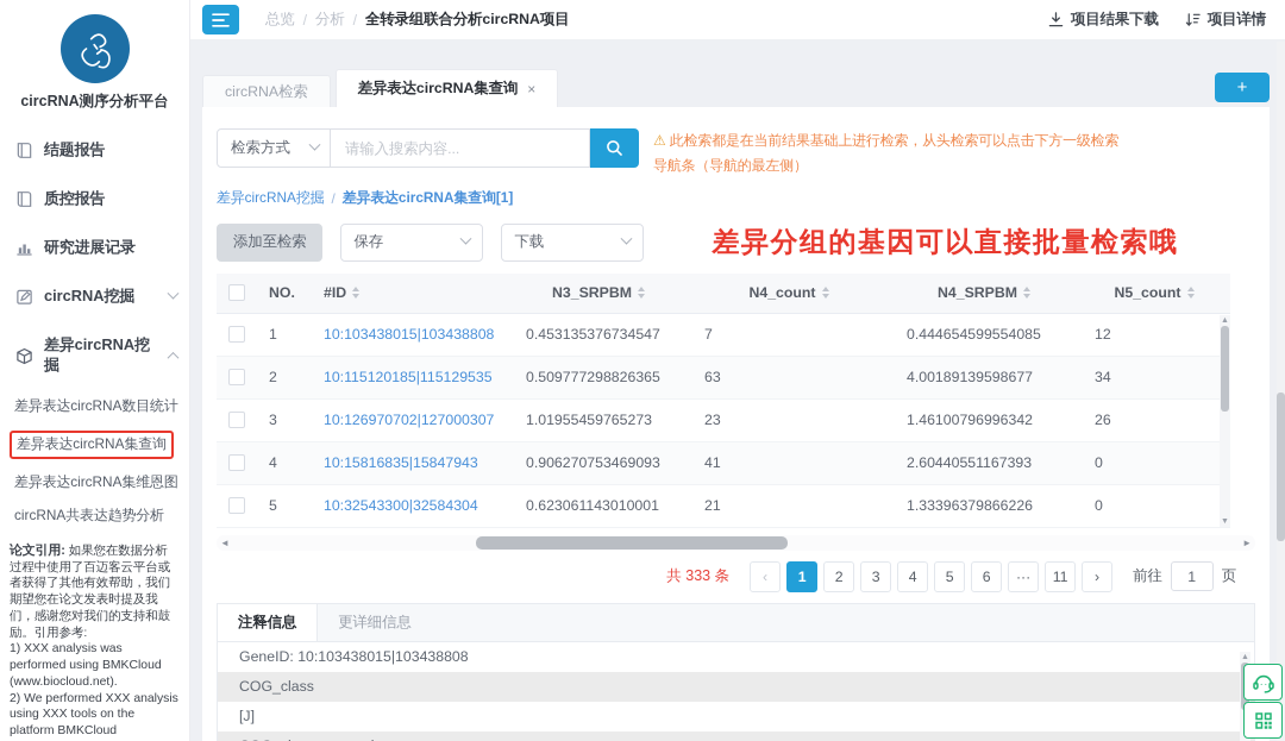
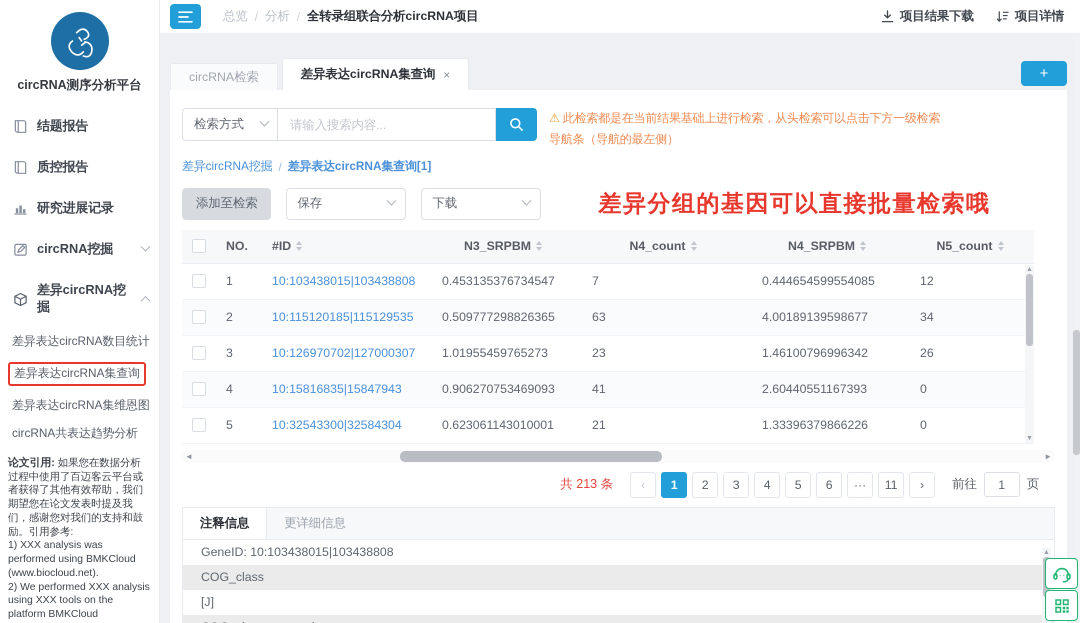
  circRNA测序分析平台
  结题报告
  质控报告
  研究进展记录
  circRNA挖掘
  差异circRNA挖掘
  差异表达circRNA数目统计
  差异表达circRNA集查询
  差异表达circRNA集维恩图
  circRNA共表达趋势分析
  论文引用: 如果您在数据分析过程中使用了百迈客云平台或者获得了其他有效帮助，我们期望您在论文发表时提及我们，感谢您对我们的支持和鼓励。引用参考:
  1) XXX analysis was performed using BMKCloud (www.biocloud.net).
  2) We performed XXX analysis using XXX tools on the platform BMKCloud
  总览
  /
  分析
  /
  全转录组联合分析circRNA项目
  项目结果下载
  项目详情
  circRNA检索
  差异表达circRNA集查询
  ×
  +
  检索方式
  请输入搜索内容...
  ⚠ 此检索都是在当前结果基础上进行检索，从头检索可以点击下方一级检索导航条（导航的最左侧）
  差异circRNA挖掘
  /
  差异表达circRNA集查询[1]
  添加至检索
  保存
  下载
  差异分组的基因可以直接批量检索哦
  NO.
  #ID
  N3_SRPBM
  N4_count
  N4_SRPBM
  N5_count
  1
  10:103438015|103438808
  0.453135376734547
  7
  0.444654599554085
  12
  2
  10:115120185|115129535
  0.509777298826365
  63
  4.00189139598677
  34
  3
  10:126970702|127000307
  1.01955459765273
  23
  1.46100796996342
  26
  4
  10:15816835|15847943
  0.906270753469093
  41
  2.60440551167393
  0
  5
  10:32543300|32584304
  0.623061143010001
  21
  1.33396379866226
  0
  ◄
  ►
- 共 333 条
+ 共 213 条
  ‹
  1
  2
  3
  4
  5
  6
  ···
  11
  ›
  前往
  1
  页
  注释信息
  更详细信息
  GeneID: 10:103438015|103438808
  COG_class
  [J]
